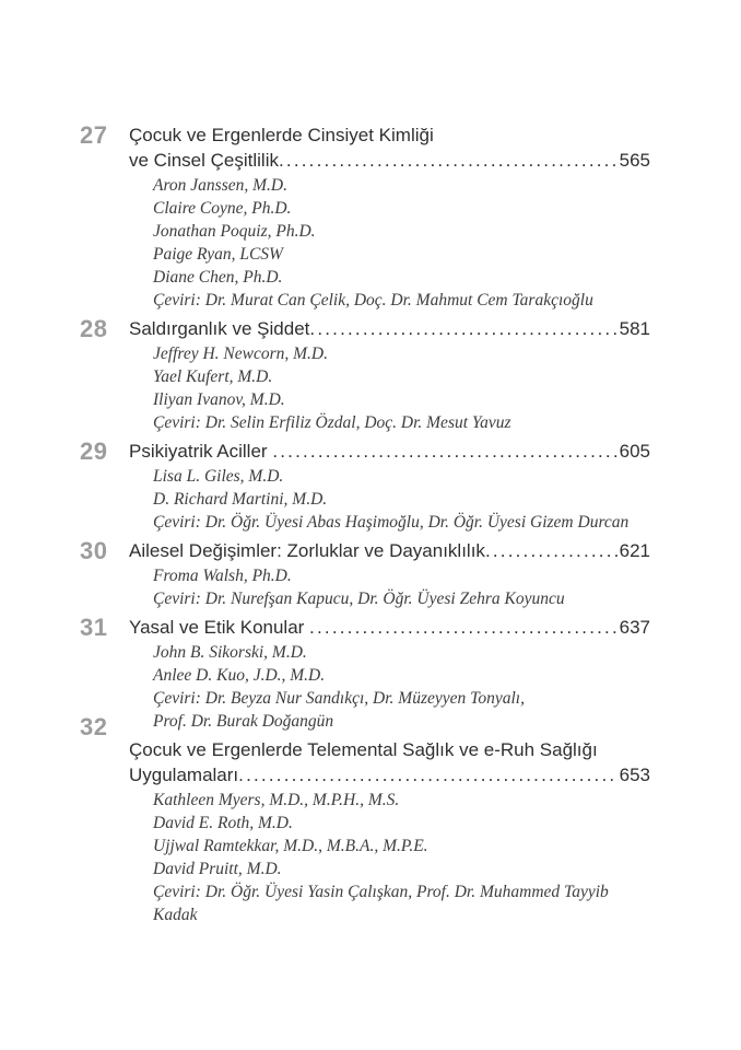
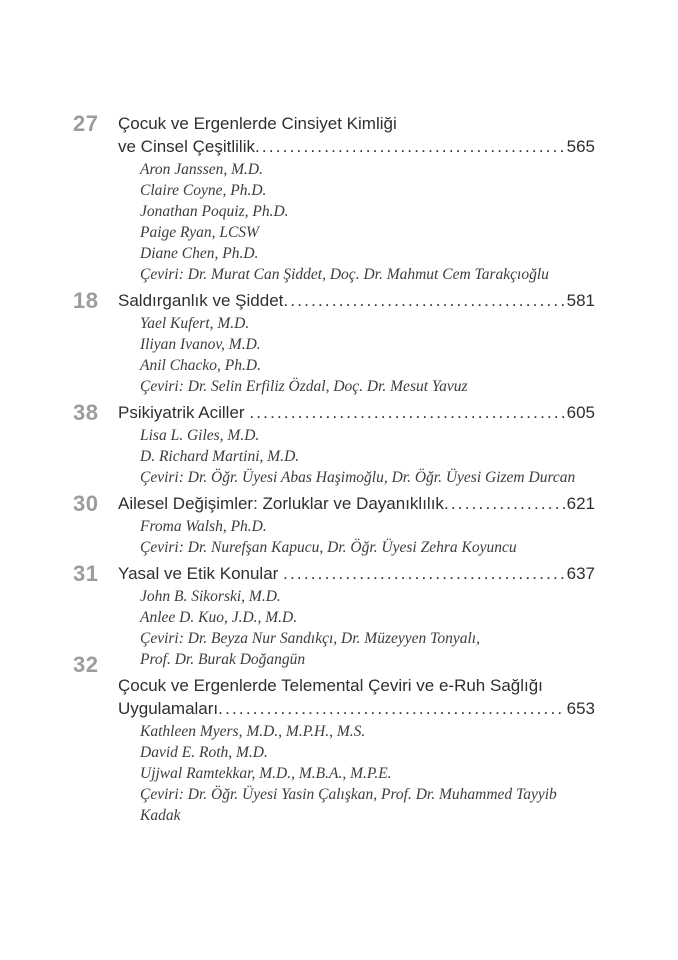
  27
  Çocuk ve Ergenlerde Cinsiyet Kimliği
  ve Cinsel Çeşitlilik
  565
  Aron Janssen, M.D.
  Claire Coyne, Ph.D.
  Jonathan Poquiz, Ph.D.
  Paige Ryan, LCSW
  Diane Chen, Ph.D.
- Çeviri: Dr. Murat Can Çelik, Doç. Dr. Mahmut Cem Tarakçıoğlu
+ Çeviri: Dr. Murat Can Şiddet, Doç. Dr. Mahmut Cem Tarakçıoğlu
- 28
+ 18
  Saldırganlık ve Şiddet
  581
- Jeffrey H. Newcorn, M.D.
  Yael Kufert, M.D.
  Iliyan Ivanov, M.D.
+ Anil Chacko, Ph.D.
  Çeviri: Dr. Selin Erfiliz Özdal, Doç. Dr. Mesut Yavuz
- 29
+ 38
  Psikiyatrik Aciller
  605
  Lisa L. Giles, M.D.
  D. Richard Martini, M.D.
  Çeviri: Dr. Öğr. Üyesi Abas Haşimoğlu, Dr. Öğr. Üyesi Gizem Durcan
  30
  Ailesel Değişimler: Zorluklar ve Dayanıklılık
  621
  Froma Walsh, Ph.D.
  Çeviri: Dr. Nurefşan Kapucu, Dr. Öğr. Üyesi Zehra Koyuncu
  31
  Yasal ve Etik Konular
  637
  John B. Sikorski, M.D.
  Anlee D. Kuo, J.D., M.D.
  Çeviri: Dr. Beyza Nur Sandıkçı, Dr. Müzeyyen Tonyalı,
  Prof. Dr. Burak Doğangün
  32
- Çocuk ve Ergenlerde Telemental Sağlık ve e-Ruh Sağlığı
+ Çocuk ve Ergenlerde Telemental Çeviri ve e-Ruh Sağlığı
  Uygulamaları
  653
  Kathleen Myers, M.D., M.P.H., M.S.
  David E. Roth, M.D.
  Ujjwal Ramtekkar, M.D., M.B.A., M.P.E.
- David Pruitt, M.D.
  Çeviri: Dr. Öğr. Üyesi Yasin Çalışkan, Prof. Dr. Muhammed Tayyib Kadak
